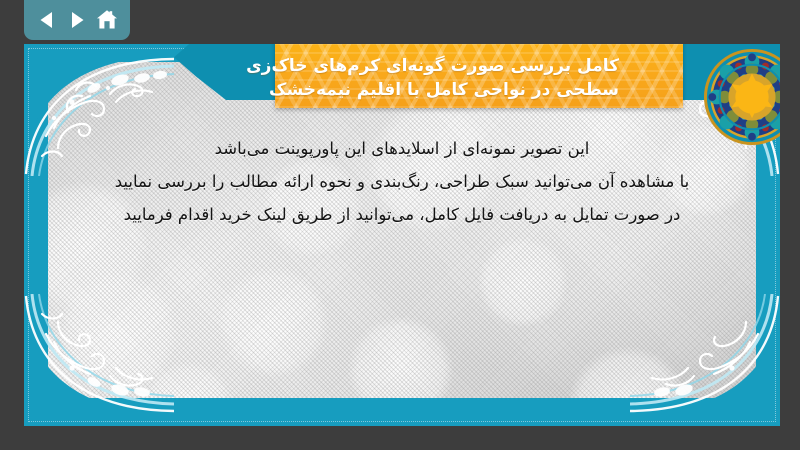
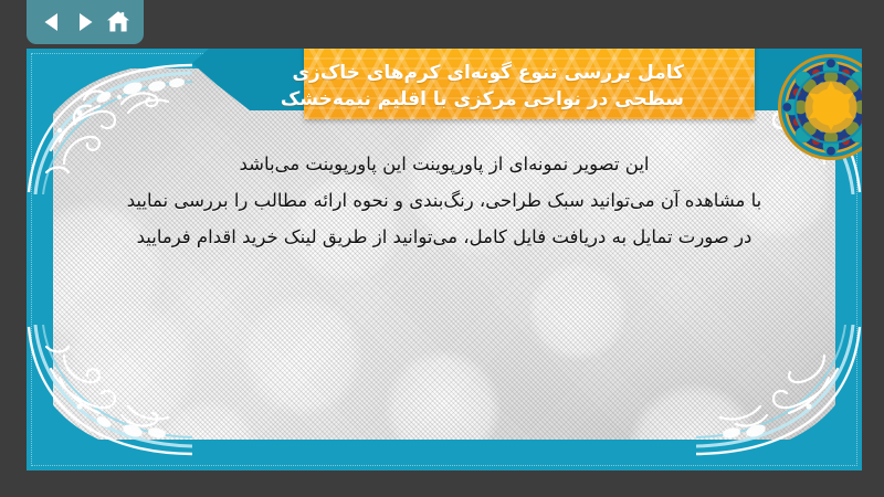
- کامل بررسی صورت گونه‌ای کرم‌های خاک‌زی
+ کامل بررسی تنوع گونه‌ای کرم‌های خاک‌زی
- سطحی در نواحی کامل با اقلیم نیمه‌خشک
+ سطحی در نواحی مرکزی با اقلیم نیمه‌خشک
- این تصویر نمونه‌ای از اسلایدهای این پاورپوینت می‌باشد
+ این تصویر نمونه‌ای از پاورپوینت این پاورپوینت می‌باشد
  با مشاهده آن میتوانید سبک طراحی، رنگ‌بندی و نحوه ارائه مطالب را بررسی نمایید
  در صورت تمایل به دریافت فایل کامل، می‌توانید از طریق لینک خرید اقدام فرمایید
